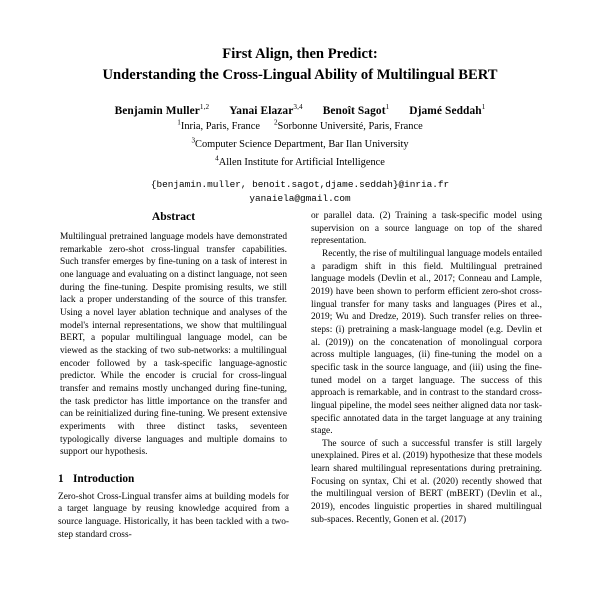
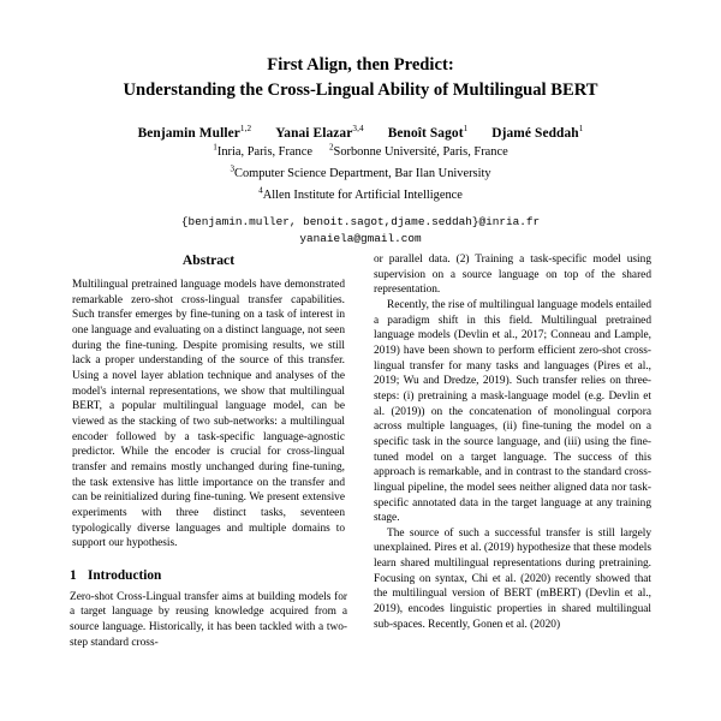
  First Align, then Predict:
  Understanding the Cross-Lingual Ability of Multilingual BERT
  Benjamin Muller1,2 Yanai Elazar3,4 Benoît Sagot1 Djamé Seddah1
  1Inria, Paris, France 2Sorbonne Université, Paris, France
  3Computer Science Department, Bar Ilan University
  4Allen Institute for Artificial Intelligence
  {benjamin.muller, benoit.sagot,djame.seddah}@inria.fr
  yanaiela@gmail.com
  Abstract
- Multilingual pretrained language models have demonstrated remarkable zero-shot cross-lingual transfer capabilities. Such transfer emerges by fine-tuning on a task of interest in one language and evaluating on a distinct language, not seen during the fine-tuning. Despite promising results, we still lack a proper understanding of the source of this transfer. Using a novel layer ablation technique and analyses of the model's internal representations, we show that multilingual BERT, a popular multilingual language model, can be viewed as the stacking of two sub-networks: a multilingual encoder followed by a task-specific language-agnostic predictor. While the encoder is crucial for cross-lingual transfer and remains mostly unchanged during fine-tuning, the task predictor has little importance on the transfer and can be reinitialized during fine-tuning. We present extensive experiments with three distinct tasks, seventeen typologically diverse languages and multiple domains to support our hypothesis.
+ Multilingual pretrained language models have demonstrated remarkable zero-shot cross-lingual transfer capabilities. Such transfer emerges by fine-tuning on a task of interest in one language and evaluating on a distinct language, not seen during the fine-tuning. Despite promising results, we still lack a proper understanding of the source of this transfer. Using a novel layer ablation technique and analyses of the model's internal representations, we show that multilingual BERT, a popular multilingual language model, can be viewed as the stacking of two sub-networks: a multilingual encoder followed by a task-specific language-agnostic predictor. While the encoder is crucial for cross-lingual transfer and remains mostly unchanged during fine-tuning, the task extensive has little importance on the transfer and can be reinitialized during fine-tuning. We present extensive experiments with three distinct tasks, seventeen typologically diverse languages and multiple domains to support our hypothesis.
  1 Introduction
  Zero-shot Cross-Lingual transfer aims at building models for a target language by reusing knowledge acquired from a source language. Historically, it has been tackled with a two-step standard cross-
  or parallel data. (2) Training a task-specific model using supervision on a source language on top of the shared representation.
  Recently, the rise of multilingual language models entailed a paradigm shift in this field. Multilingual pretrained language models (Devlin et al., 2017; Conneau and Lample, 2019) have been shown to perform efficient zero-shot cross-lingual transfer for many tasks and languages (Pires et al., 2019; Wu and Dredze, 2019). Such transfer relies on three-steps: (i) pretraining a mask-language model (e.g. Devlin et al. (2019)) on the concatenation of monolingual corpora across multiple languages, (ii) fine-tuning the model on a specific task in the source language, and (iii) using the fine-tuned model on a target language. The success of this approach is remarkable, and in contrast to the standard cross-lingual pipeline, the model sees neither aligned data nor task-specific annotated data in the target language at any training stage.
- The source of such a successful transfer is still largely unexplained. Pires et al. (2019) hypothesize that these models learn shared multilingual representations during pretraining. Focusing on syntax, Chi et al. (2020) recently showed that the multilingual version of BERT (mBERT) (Devlin et al., 2019), encodes linguistic properties in shared multilingual sub-spaces. Recently, Gonen et al. (2017)
+ The source of such a successful transfer is still largely unexplained. Pires et al. (2019) hypothesize that these models learn shared multilingual representations during pretraining. Focusing on syntax, Chi et al. (2020) recently showed that the multilingual version of BERT (mBERT) (Devlin et al., 2019), encodes linguistic properties in shared multilingual sub-spaces. Recently, Gonen et al. (2020)
